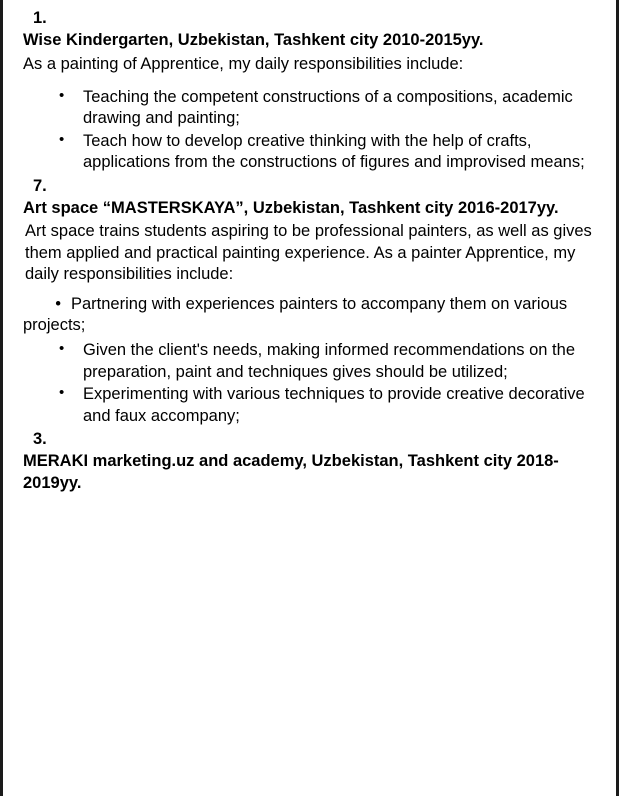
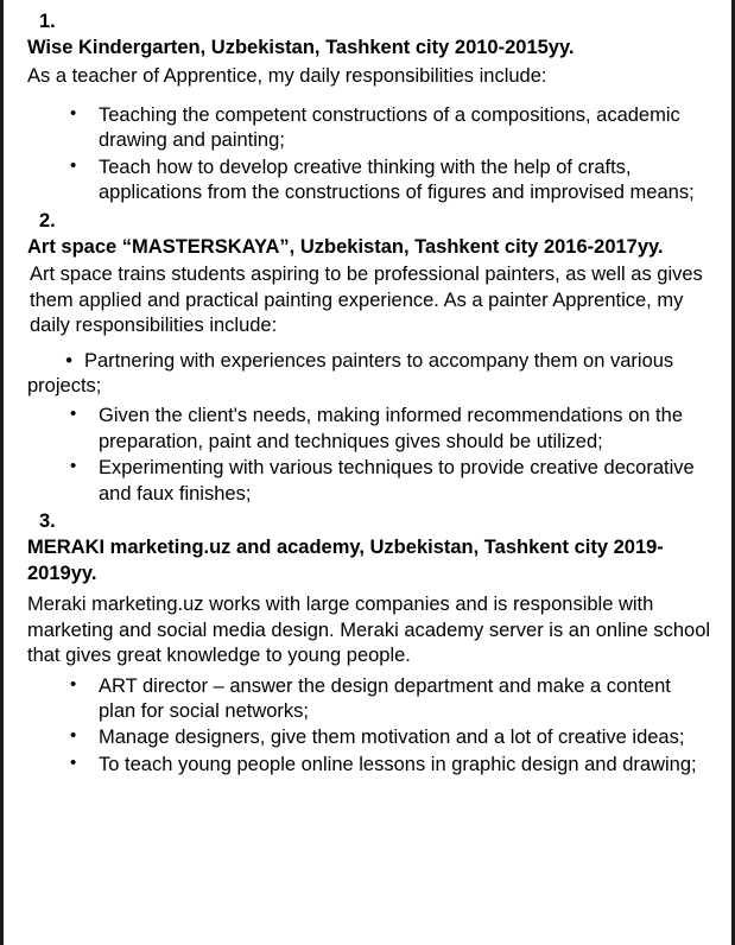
  1.
  Wise Kindergarten, Uzbekistan, Tashkent city 2010-2015yy.
- As a painting of Apprentice, my daily responsibilities include:
+ As a teacher of Apprentice, my daily responsibilities include:
  Teaching the competent constructions of a compositions, academic drawing and painting;
  Teach how to develop creative thinking with the help of crafts, applications from the constructions of figures and improvised means;
- 7.
+ 2.
  Art space “MASTERSKAYA”, Uzbekistan, Tashkent city 2016-2017yy.
  Art space trains students aspiring to be professional painters, as well as gives them applied and practical painting experience. As a painter Apprentice, my daily responsibilities include:
  • Partnering with experiences painters to accompany them on various projects;
  Given the client's needs, making informed recommendations on the preparation, paint and techniques gives should be utilized;
- Experimenting with various techniques to provide creative decorative and faux accompany;
+ Experimenting with various techniques to provide creative decorative and faux finishes;
  3.
- MERAKI marketing.uz and academy, Uzbekistan, Tashkent city 2018-2019yy.
+ MERAKI marketing.uz and academy, Uzbekistan, Tashkent city 2019-2019yy.
+ Meraki marketing.uz works with large companies and is responsible with marketing and social media design. Meraki academy server is an online school that gives great knowledge to young people.
+ ART director – answer the design department and make a content plan for social networks;
+ Manage designers, give them motivation and a lot of creative ideas;
+ To teach young people online lessons in graphic design and drawing;
